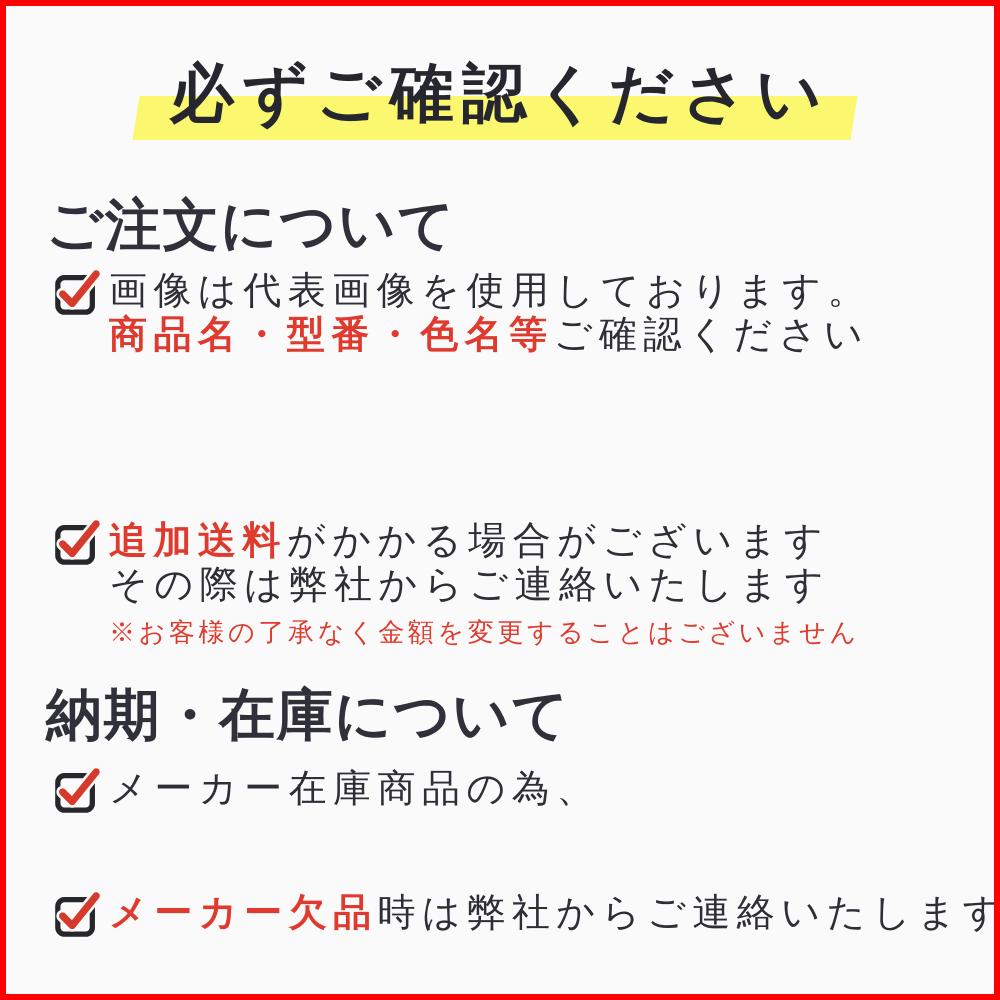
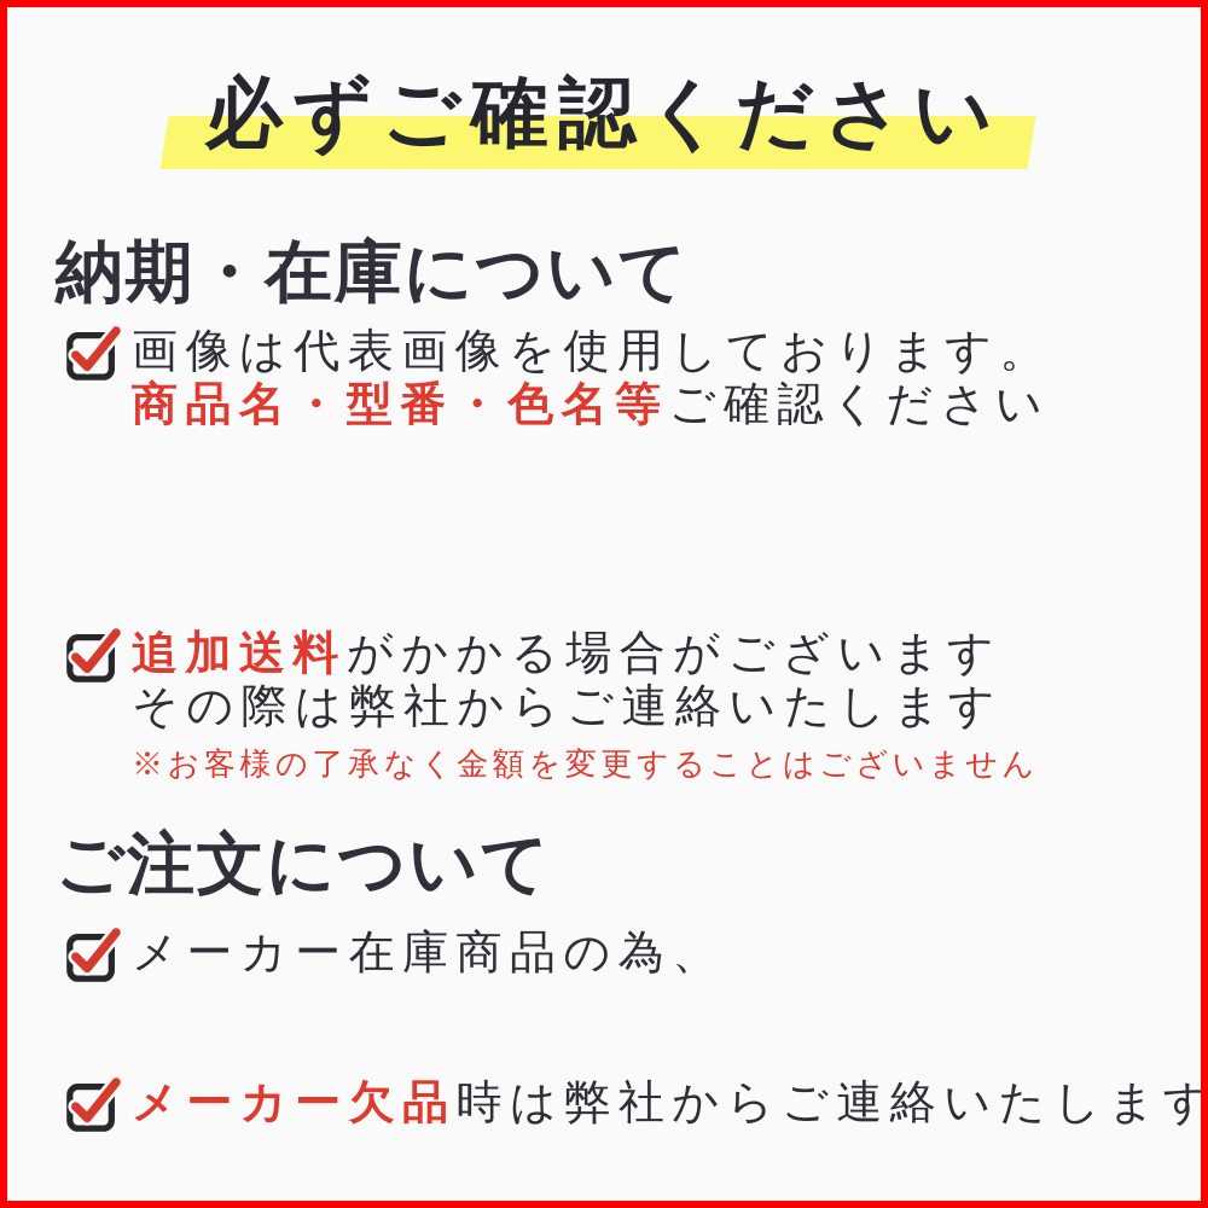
  必ずご確認ください
- ご注文について
+ 納期・在庫について
  画像は代表画像を使用しております。
  商品名・型番・色名等ご確認ください
  追加送料がかかる場合がございます
  その際は弊社からご連絡いたします
  ※お客様の了承なく金額を変更することはございません
- 納期・在庫について
+ ご注文について
  メーカー在庫商品の為、
  メーカー欠品時は弊社からご連絡いたします
